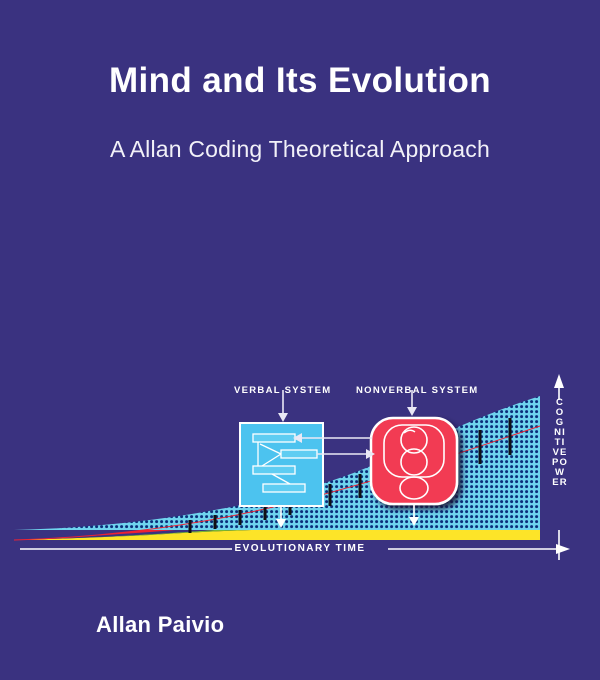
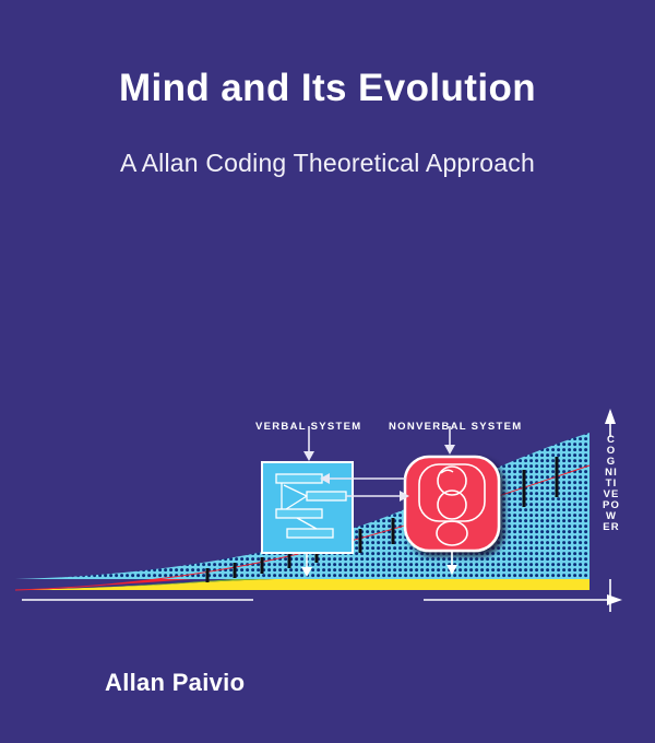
  Mind and Its Evolution
  A Allan Coding Theoretical Approach
  VERBAL SYSTEM
  NONVERBAL SYSTEM
- EVOLUTIONARY TIME
  COGNITIVE POWER
  Allan Paivio
